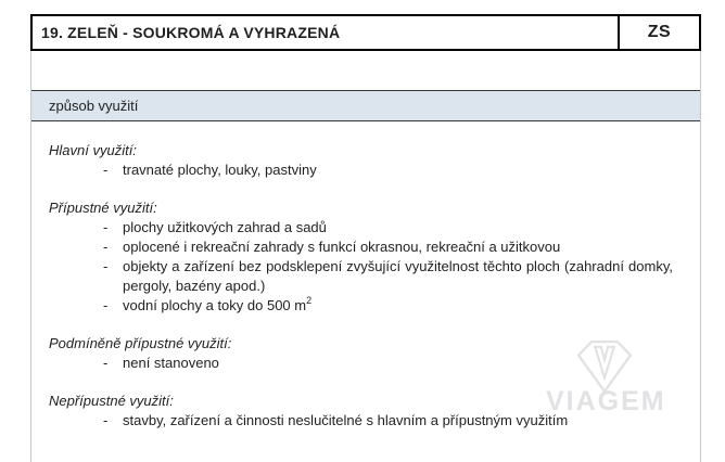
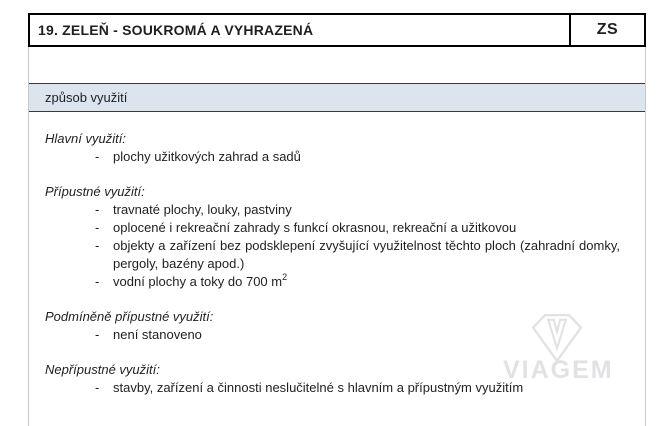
  VIAGEM
  19. ZELEŇ - SOUKROMÁ A VYHRAZENÁ
  ZS
  způsob využití
  Hlavní využití:
  -
- travnaté plochy, louky, pastviny
+ plochy užitkových zahrad a sadů
  Přípustné využití:
  -
- plochy užitkových zahrad a sadů
+ travnaté plochy, louky, pastviny
  -
  oplocené i rekreační zahrady s funkcí okrasnou, rekreační a užitkovou
  -
  objekty a zařízení bez podsklepení zvyšující využitelnost těchto ploch (zahradní domky, pergoly, bazény apod.)
  -
- vodní plochy a toky do 500 m2
+ vodní plochy a toky do 700 m2
  Podmíněně přípustné využití:
  -
  není stanoveno
  Nepřípustné využití:
  -
  stavby, zařízení a činnosti neslučitelné s hlavním a přípustným využitím
